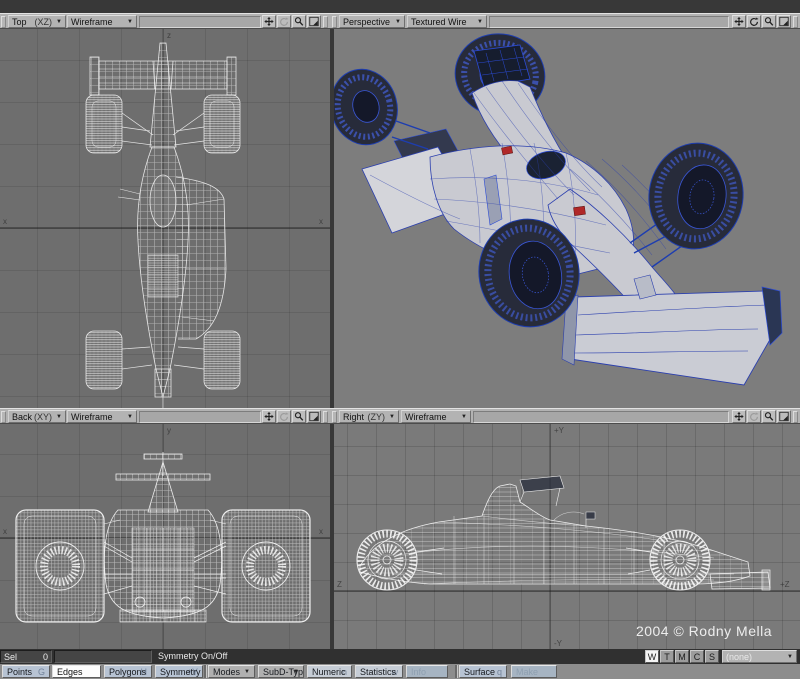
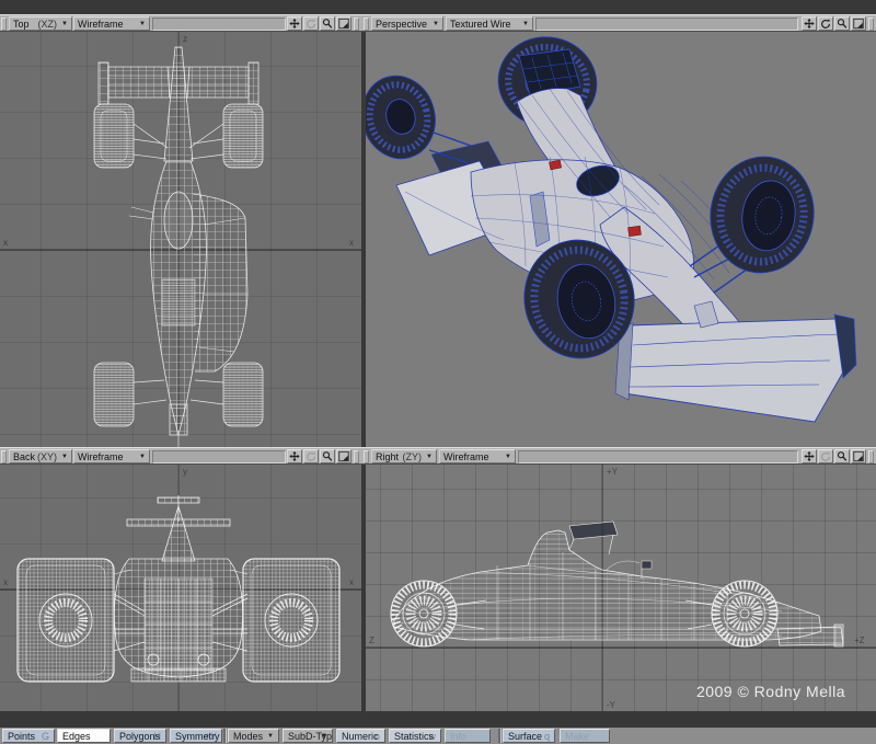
  Top
  (XZ)
  Wireframe
  Perspective
  Textured Wire
  x
  x
  z
  Back
  (XY)
  Wireframe
  Right
  (ZY)
  Wireframe
  x
  x
  y
  Z
  +Z
  +Y
  -Y
- 2004 © Rodny Mella
+ 2009 © Rodny Mella
- Sel
- 0
- Symmetry On/Off
- W
- T
- M
- C
- S
- (none)
  G
  Points
  Edges
  H
  Polygons
  +Y
  Symmetry
  Modes
  SubD-Typ
  n
  Numeric
  w
  Statistics
  Info
  q
  Surface
  Make
